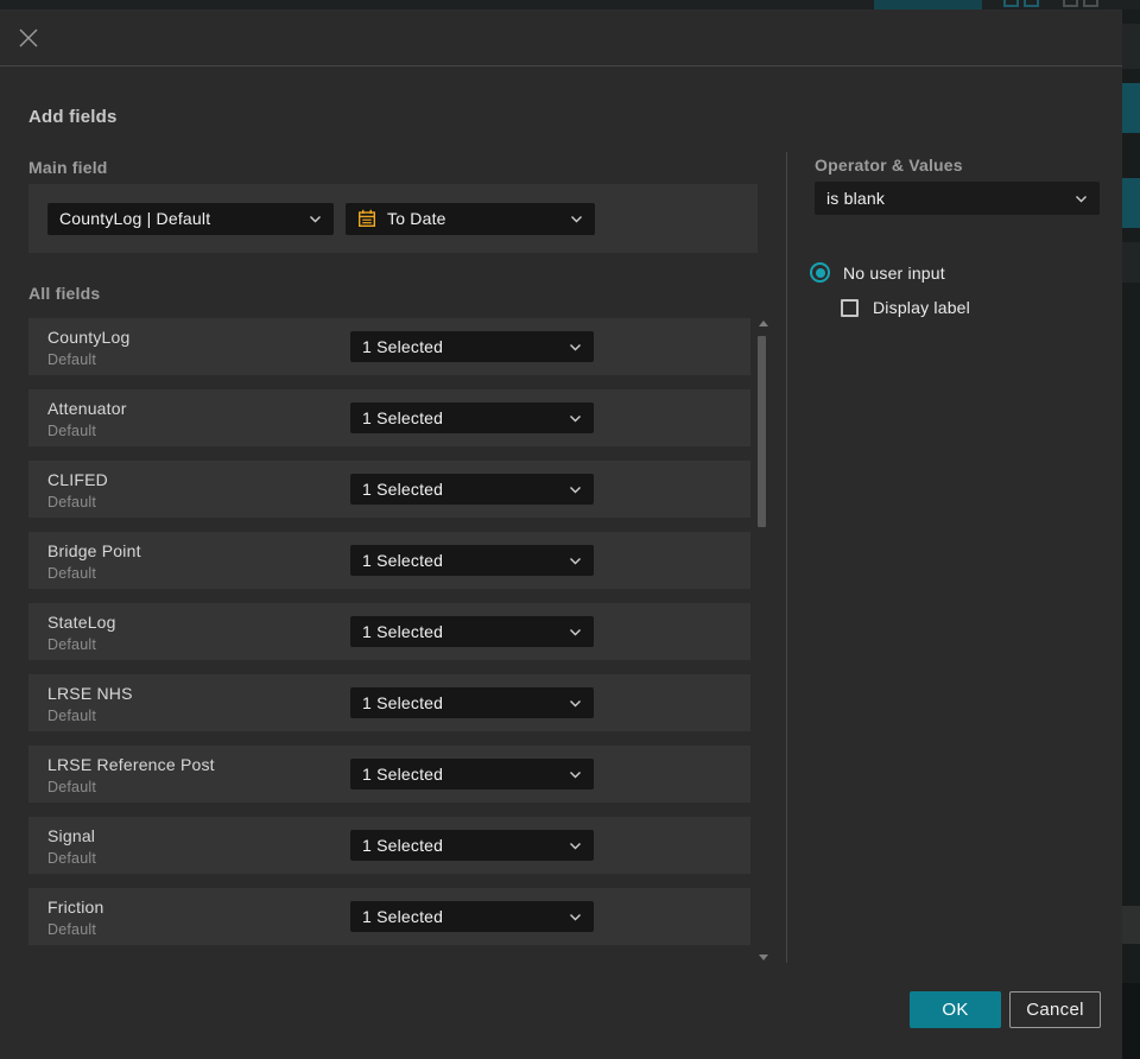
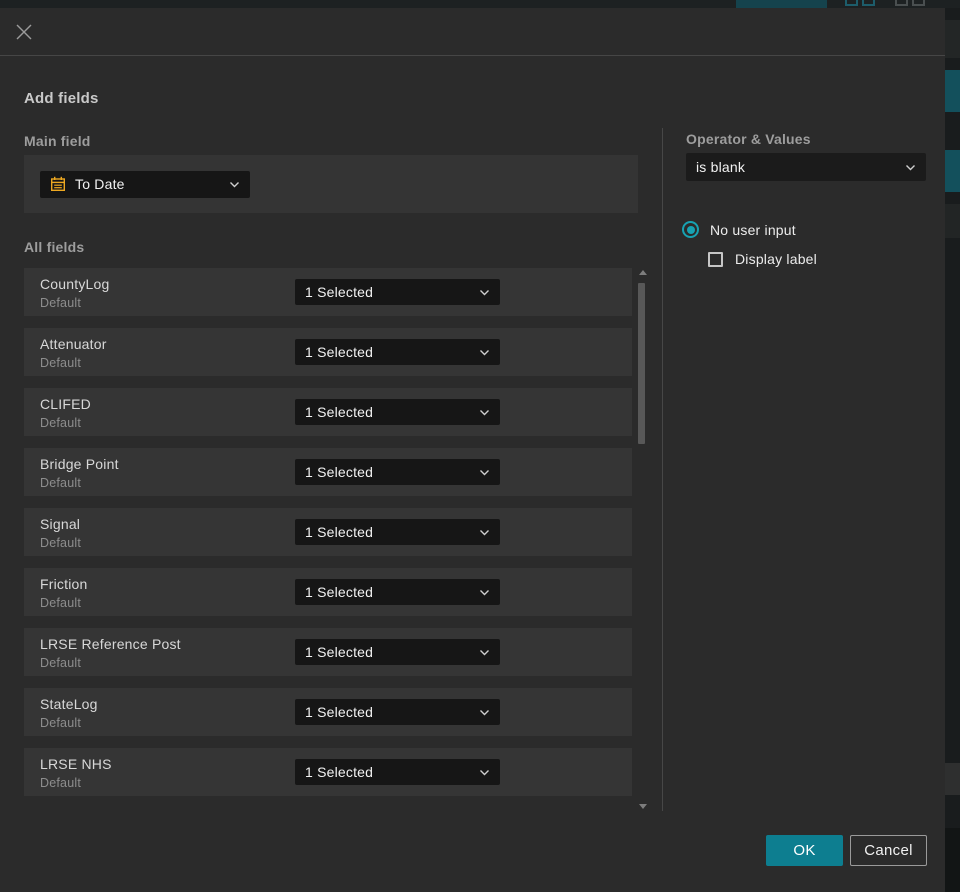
  Add fields
  Main field
- CountyLog | Default
  To Date
  All fields
  CountyLog
  Default
  1 Selected
  Attenuator
  Default
  1 Selected
  CLIFED
  Default
  1 Selected
  Bridge Point
  Default
  1 Selected
- StateLog
+ Signal
  Default
  1 Selected
- LRSE NHS
+ Friction
  Default
  1 Selected
  LRSE Reference Post
  Default
  1 Selected
- Signal
+ StateLog
  Default
  1 Selected
- Friction
+ LRSE NHS
  Default
  1 Selected
  Operator & Values
  is blank
  No user input
  Display label
  OK
  Cancel
